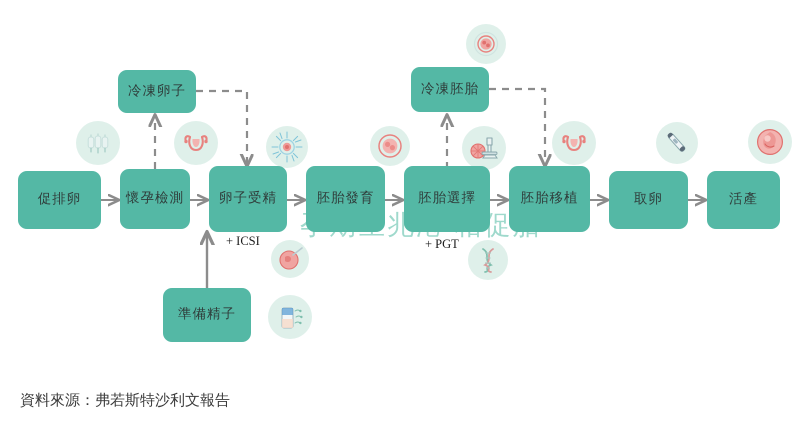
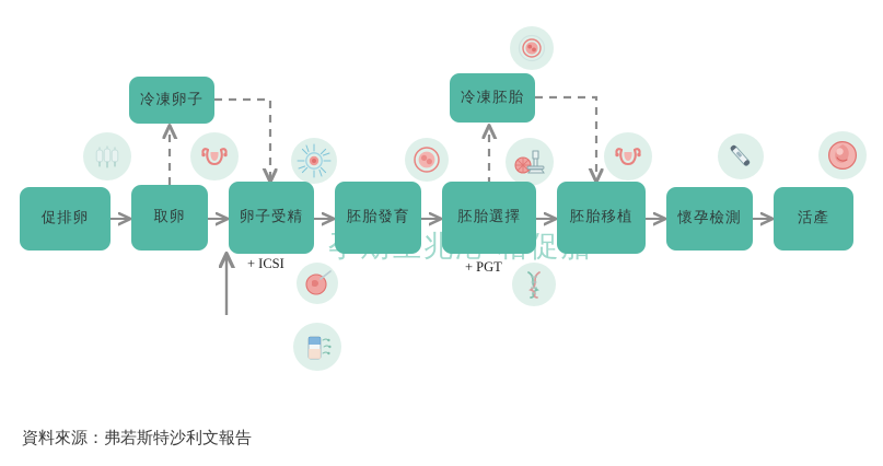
  冷凍卵子
  冷凍胚胎
- 準備精子
  促排卵
- 懷孕檢測
+ 取卵
  卵子受精
  胚胎發育
  胚胎選擇
  胚胎移植
- 取卵
+ 懷孕檢測
  活產
  + ICSI
  + PGT
  資料來源：弗若斯特沙利文報告
